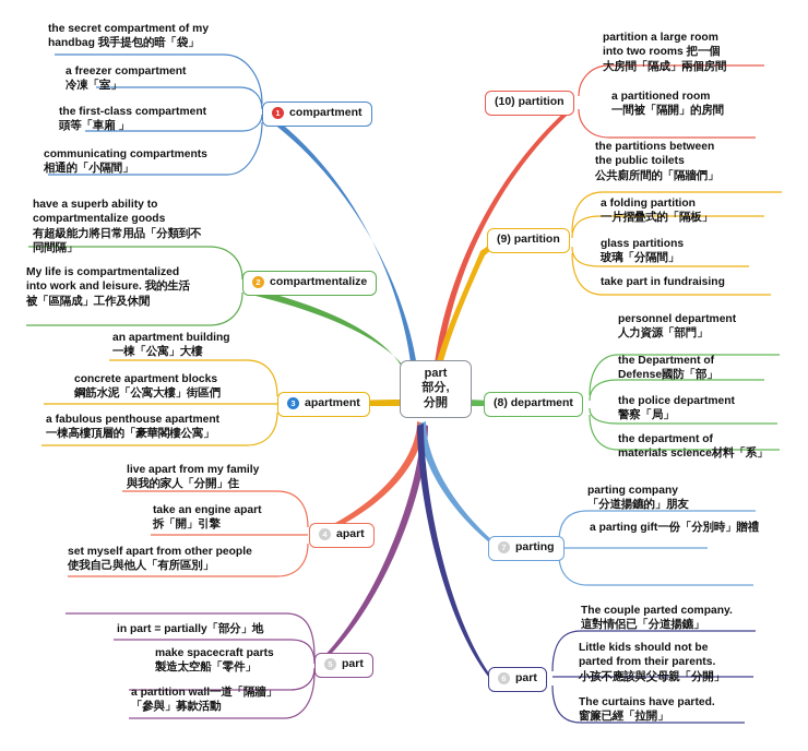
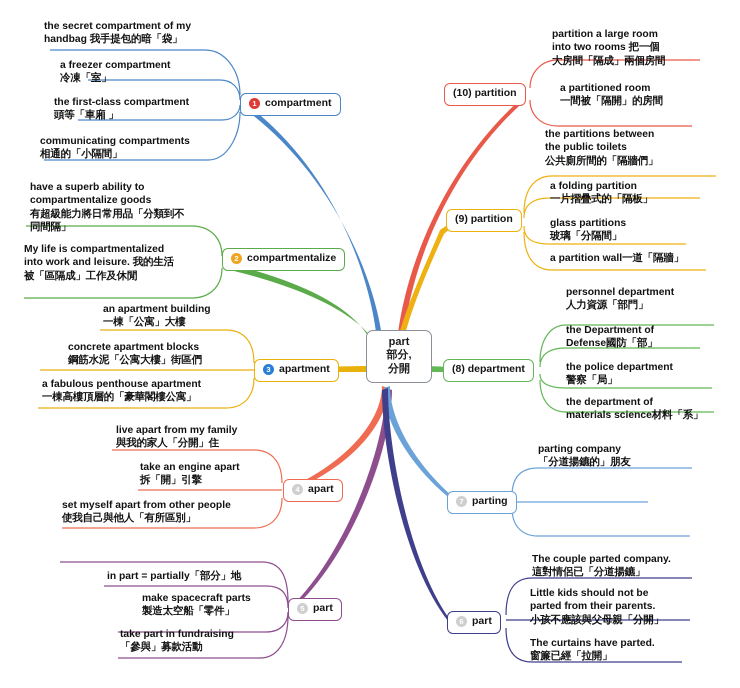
  part
  部分,
  分開
  1
  compartment
  2
  compartmentalize
  3
  apartment
  4
  apart
  5
  part
  (10) partition
  (9) partition
  (8) department
  7
  parting
  6
  part
  the secret compartment of my
  handbag 我手提包的暗「袋」
  a freezer compartment
  冷凍「室」
  the first-class compartment
  頭等「車廂 」
  communicating compartments
  相通的「小隔間」
  have a superb ability to
  compartmentalize goods
  有超級能力將日常用品「分類到不
  同間隔」
  My life is compartmentalized
  into work and leisure. 我的生活
  被「區隔成」工作及休閒
  an apartment building
  一棟「公寓」大樓
  concrete apartment blocks
  鋼筋水泥「公寓大樓」街區們
  a fabulous penthouse apartment
  一棟高樓頂層的「豪華閣樓公寓」
  live apart from my family
  與我的家人「分開」住
  take an engine apart
  拆「開」引擎
  set myself apart from other people
  使我自己與他人「有所區別」
  in part = partially「部分」地
  make spacecraft parts
  製造太空船「零件」
- a partition wall一道「隔牆」
+ take part in fundraising
  「參與」募款活動
  partition a large room
  into two rooms 把一個
  大房間「隔成」兩個房間
  a partitioned room
  一間被「隔開」的房間
  the partitions between
  the public toilets
  公共廁所間的「隔牆們」
  a folding partition
  一片摺疊式的「隔板」
  glass partitions
  玻璃「分隔間」
- take part in fundraising
+ a partition wall一道「隔牆」
  personnel department
  人力資源「部門」
  the Department of
  Defense國防「部」
  the police department
  警察「局」
  the department of
  materials science材料「系」
  parting company
  「分道揚鑣的」朋友
- a parting gift一份「分別時」贈禮
  The couple parted company.
  這對情侶已「分道揚鑣」
  Little kids should not be
  parted from their parents.
  小孩不應該與父母親「分開」
  The curtains have parted.
  窗簾已經「拉開」
